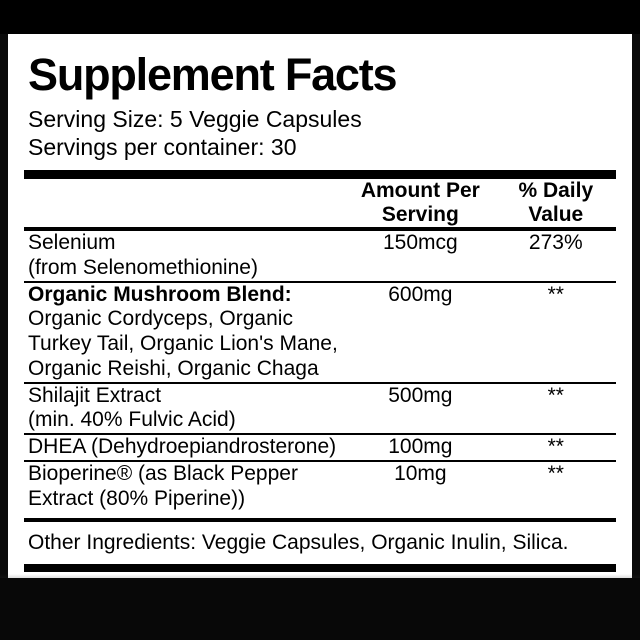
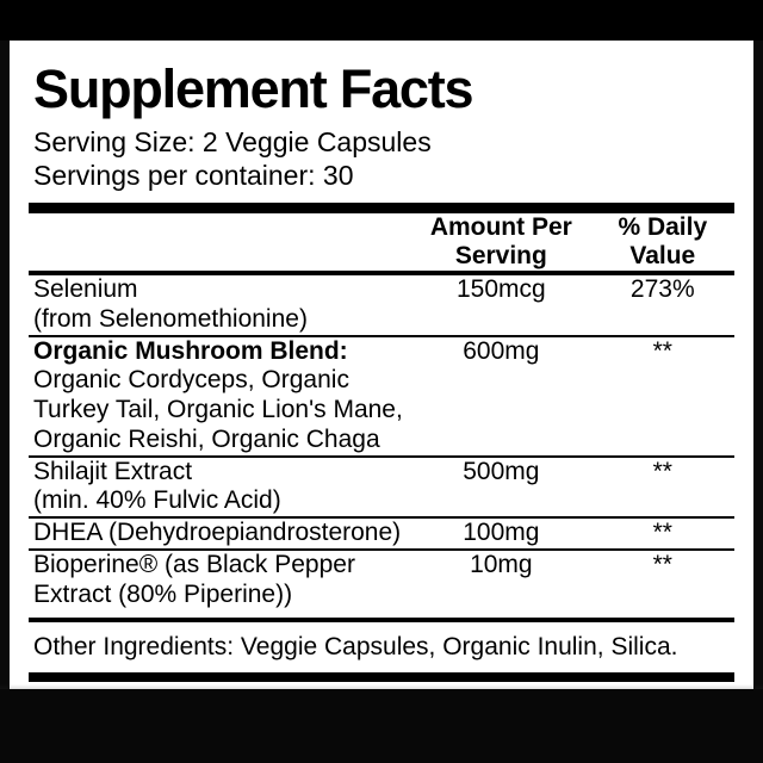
  Supplement Facts
- Serving Size: 5 Veggie Capsules
+ Serving Size: 2 Veggie Capsules
  Servings per container: 30
  	Amount Per Serving	% Daily Value
  Selenium (from Selenomethionine)	150mcg	273%
  Organic Mushroom Blend: Organic Cordyceps, Organic Turkey Tail, Organic Lion's Mane, Organic Reishi, Organic Chaga	600mg	**
  Shilajit Extract (min. 40% Fulvic Acid)	500mg	**
  DHEA (Dehydroepiandrosterone)	100mg	**
  Bioperine® (as Black Pepper Extract (80% Piperine))	10mg	**
  Other Ingredients: Veggie Capsules, Organic Inulin, Silica.
